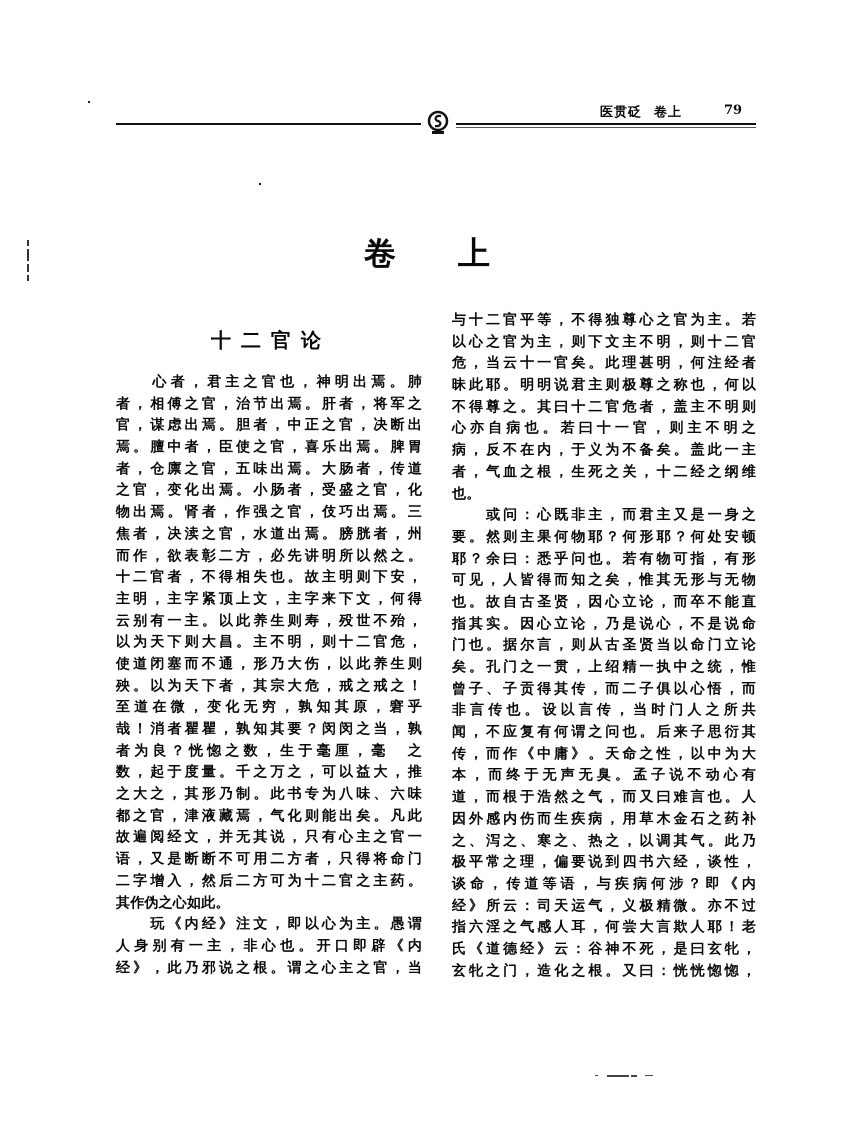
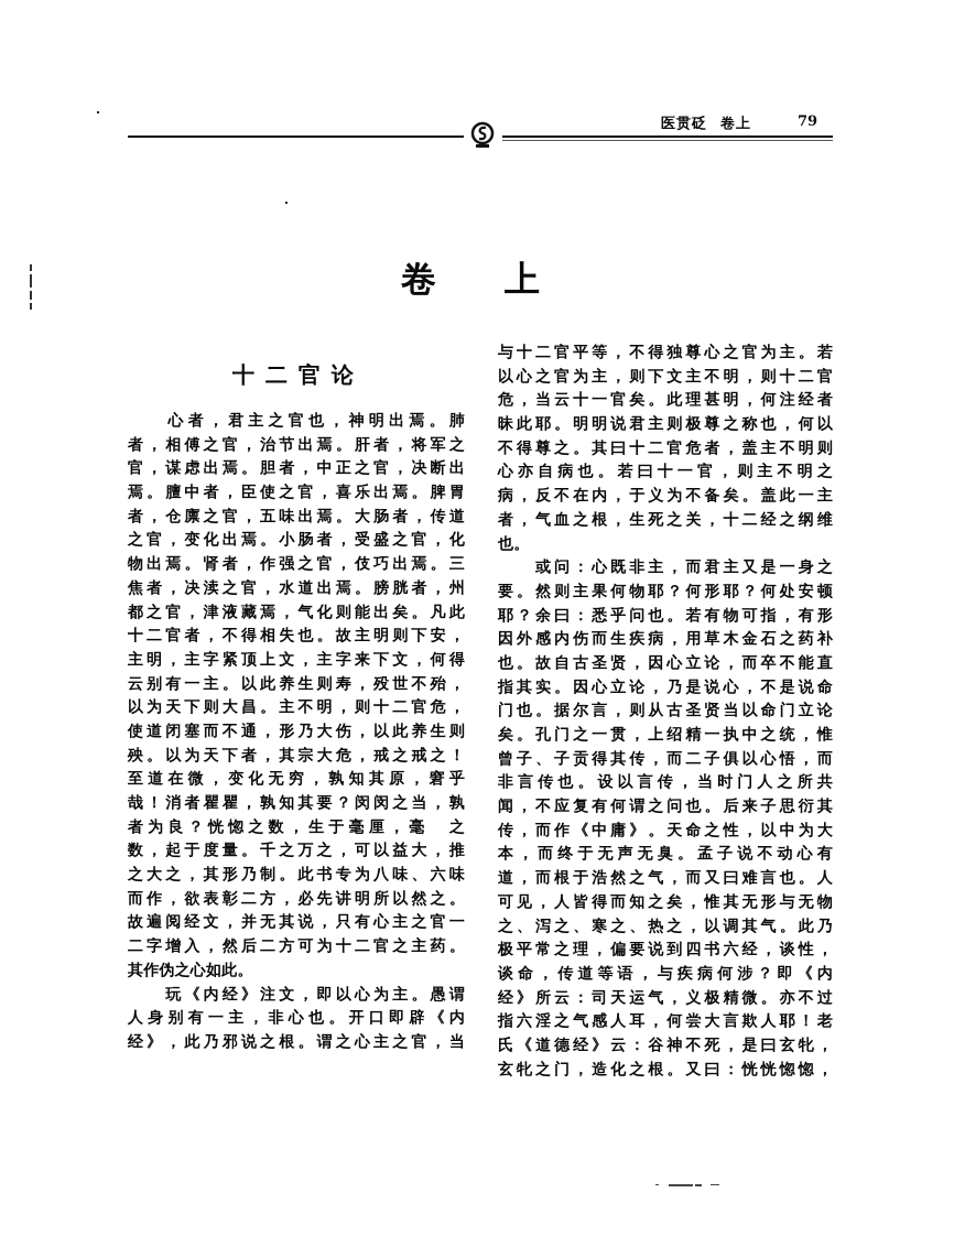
  医贯砭 卷上
  79
  卷 上
  十二官论
  心者，君主之官也，神明出焉。肺
  者，相傅之官，治节出焉。肝者，将军之
  官，谋虑出焉。胆者，中正之官，决断出
  焉。膻中者，臣使之官，喜乐出焉。脾胃
  者，仓廪之官，五味出焉。大肠者，传道
  之官，变化出焉。小肠者，受盛之官，化
  物出焉。肾者，作强之官，伎巧出焉。三
  焦者，决渎之官，水道出焉。膀胱者，州
- 而作，欲表彰二方，必先讲明所以然之。
+ 都之官，津液藏焉，气化则能出矣。凡此
  十二官者，不得相失也。故主明则下安，
  主明，主字紧顶上文，主字来下文，何得
  云别有一主。以此养生则寿，殁世不殆，
  以为天下则大昌。主不明，则十二官危，
  使道闭塞而不通，形乃大伤，以此养生则
  殃。以为天下者，其宗大危，戒之戒之！
  至道在微，变化无穷，孰知其原，窘乎
  哉！消者瞿瞿，孰知其要？闵闵之当，孰
  者为良？恍惚之数，生于毫厘，毫 之
  数，起于度量。千之万之，可以益大，推
  之大之，其形乃制。此书专为八味、六味
- 都之官，津液藏焉，气化则能出矣。凡此
+ 而作，欲表彰二方，必先讲明所以然之。
  故遍阅经文，并无其说，只有心主之官一
- 语，又是断断不可用二方者，只得将命门
  二字增入，然后二方可为十二官之主药。
  其作伪之心如此。
  玩《内经》注文，即以心为主。愚谓
  人身别有一主，非心也。开口即辟《内
  经》，此乃邪说之根。谓之心主之官，当
  与十二官平等，不得独尊心之官为主。若
  以心之官为主，则下文主不明，则十二官
  危，当云十一官矣。此理甚明，何注经者
  昧此耶。明明说君主则极尊之称也，何以
  不得尊之。其曰十二官危者，盖主不明则
  心亦自病也。若曰十一官，则主不明之
  病，反不在内，于义为不备矣。盖此一主
  者，气血之根，生死之关，十二经之纲维
  也。
  或问：心既非主，而君主又是一身之
  要。然则主果何物耶？何形耶？何处安顿
  耶？余曰：悉乎问也。若有物可指，有形
- 可见，人皆得而知之矣，惟其无形与无物
+ 因外感内伤而生疾病，用草木金石之药补
  也。故自古圣贤，因心立论，而卒不能直
  指其实。因心立论，乃是说心，不是说命
  门也。据尔言，则从古圣贤当以命门立论
  矣。孔门之一贯，上绍精一执中之统，惟
  曾子、子贡得其传，而二子俱以心悟，而
  非言传也。设以言传，当时门人之所共
  闻，不应复有何谓之问也。后来子思衍其
  传，而作《中庸》。天命之性，以中为大
  本，而终于无声无臭。孟子说不动心有
  道，而根于浩然之气，而又曰难言也。人
- 因外感内伤而生疾病，用草木金石之药补
+ 可见，人皆得而知之矣，惟其无形与无物
  之、泻之、寒之、热之，以调其气。此乃
  极平常之理，偏要说到四书六经，谈性，
  谈命，传道等语，与疾病何涉？即《内
  经》所云：司天运气，义极精微。亦不过
  指六淫之气感人耳，何尝大言欺人耶！老
  氏《道德经》云：谷神不死，是曰玄牝，
  玄牝之门，造化之根。又曰：恍恍惚惚，
